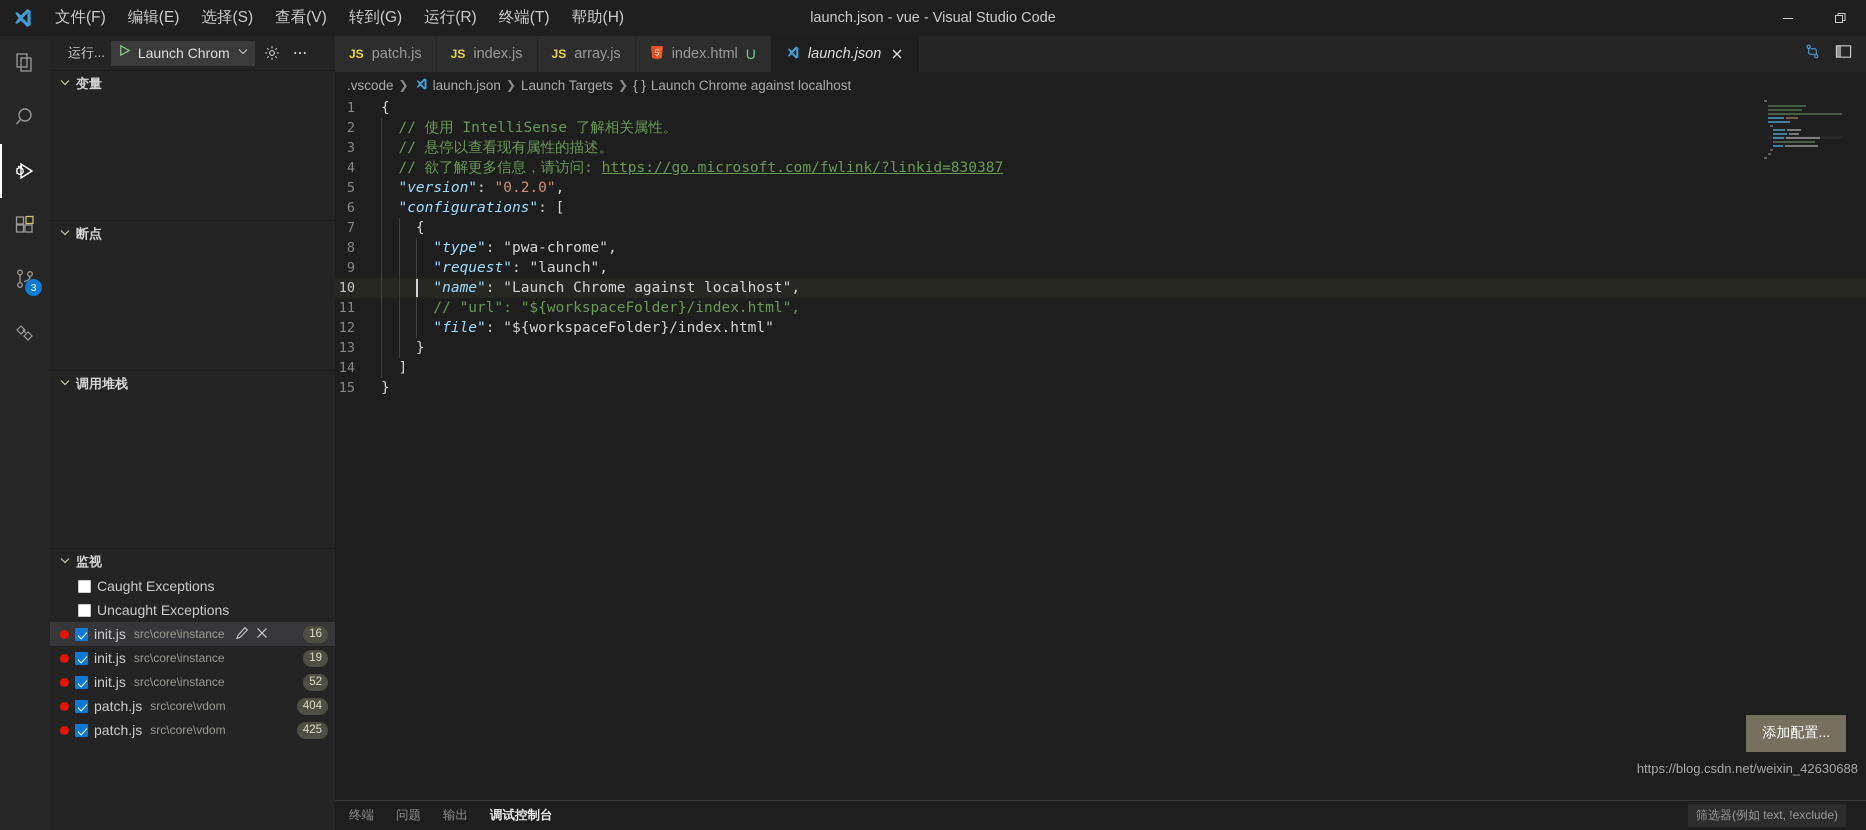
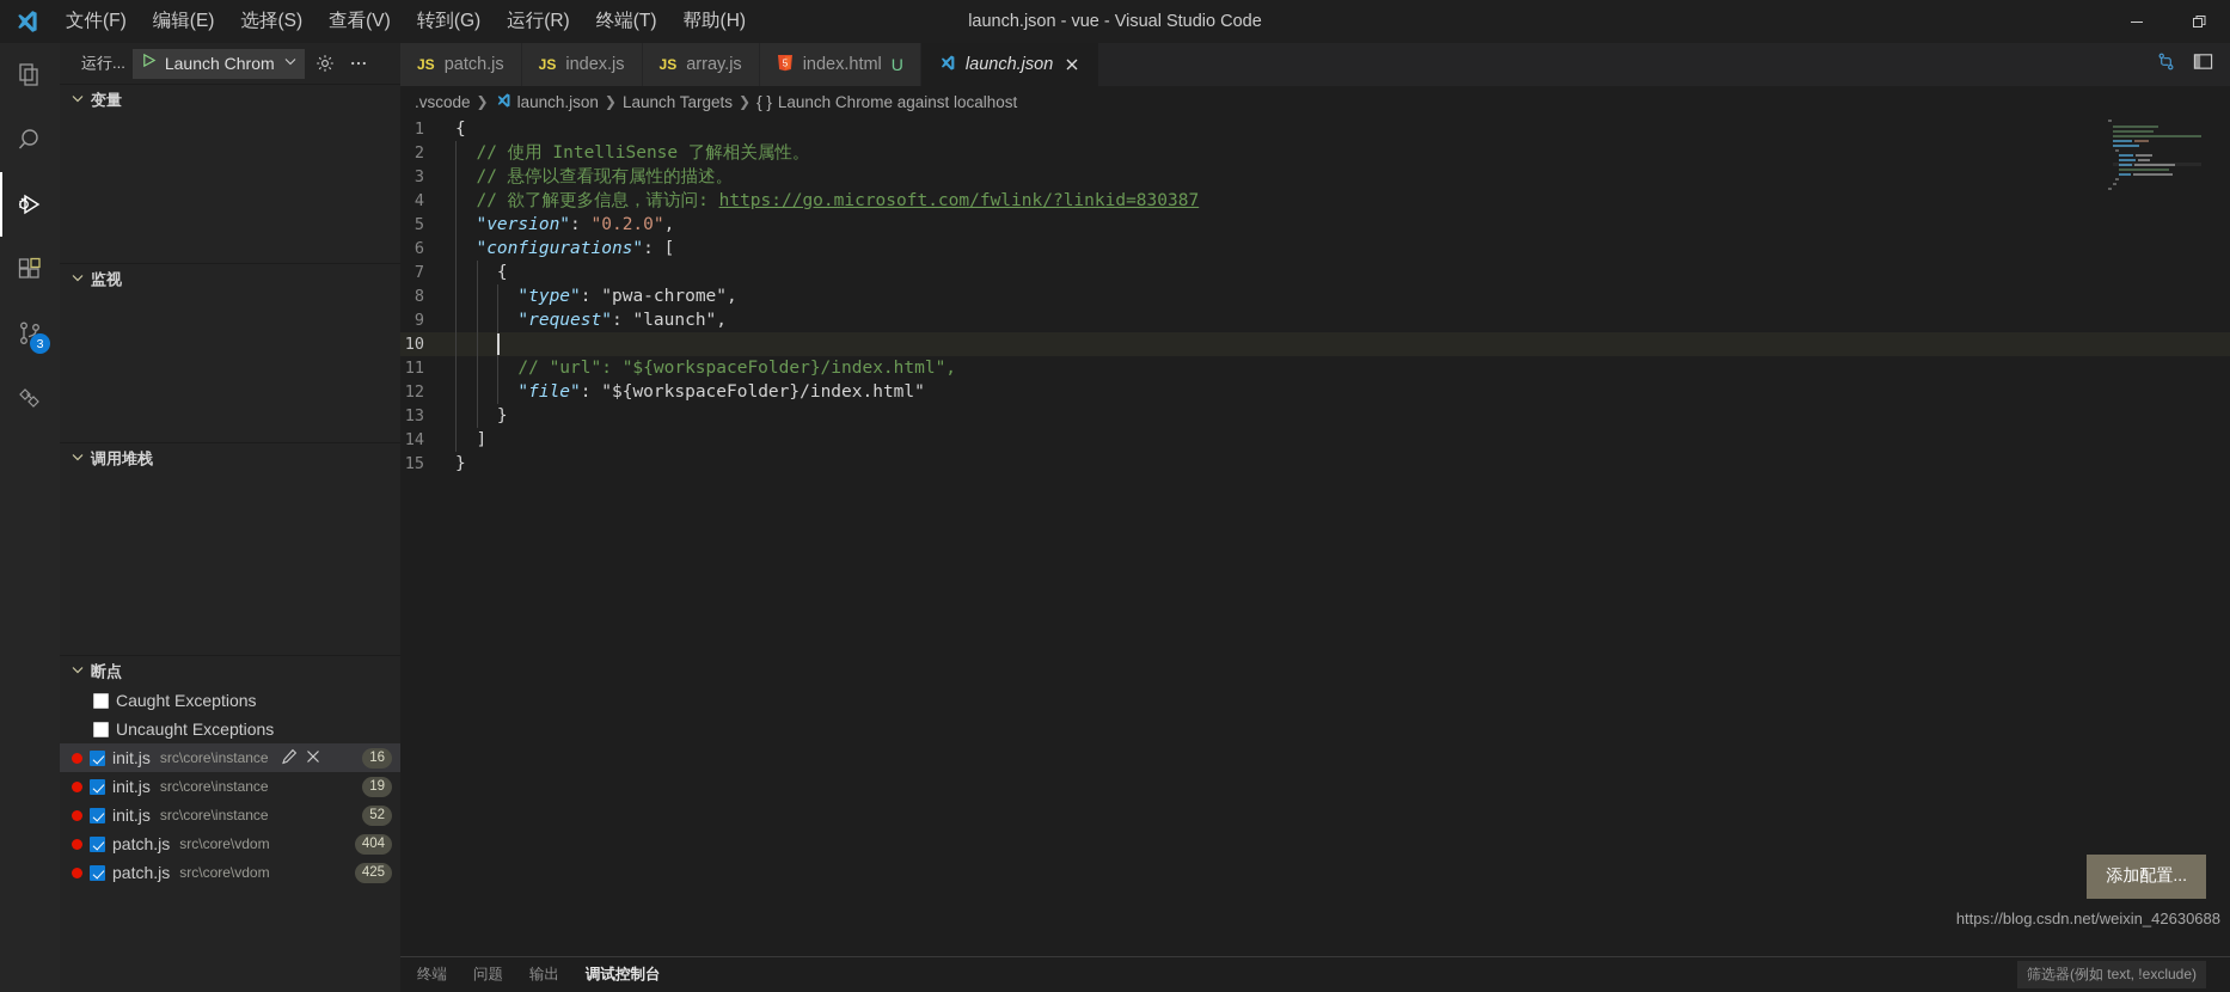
  文件(F)
  编辑(E)
  选择(S)
  查看(V)
  转到(G)
  运行(R)
  终端(T)
  帮助(H)
  launch.json - vue - Visual Studio Code
  3
  运行...
  Launch Chrom
  变量
- 断点
+ 监视
  调用堆栈
- 监视
+ 断点
  Caught Exceptions
  Uncaught Exceptions
  init.js
  src\core\instance
  16
  init.js
  src\core\instance
  19
  init.js
  src\core\instance
  52
  patch.js
  src\core\vdom
  404
  patch.js
  src\core\vdom
  425
  JS
  patch.js
  JS
  index.js
  JS
  array.js
  5
  index.html
  U
  launch.json
  .vscode
  ❯
  launch.json
  ❯
  Launch Targets
  ❯
  { }
  Launch Chrome against localhost
  1
  {
  2
  // 使用 IntelliSense 了解相关属性。
  3
  // 悬停以查看现有属性的描述。
  4
  // 欲了解更多信息，请访问: https://go.microsoft.com/fwlink/?linkid=830387
  5
  "version": "0.2.0",
  6
  "configurations": [
  7
  {
  8
  "type": "pwa-chrome",
  9
  "request": "launch",
  10
- "name": "Launch Chrome against localhost",
  11
  // "url": "${workspaceFolder}/index.html",
  12
  "file": "${workspaceFolder}/index.html"
  13
  }
  14
  ]
  15
  }
  添加配置...
  https://blog.csdn.net/weixin_42630688
  终端
  问题
  输出
  调试控制台
  筛选器(例如 text, !exclude)
